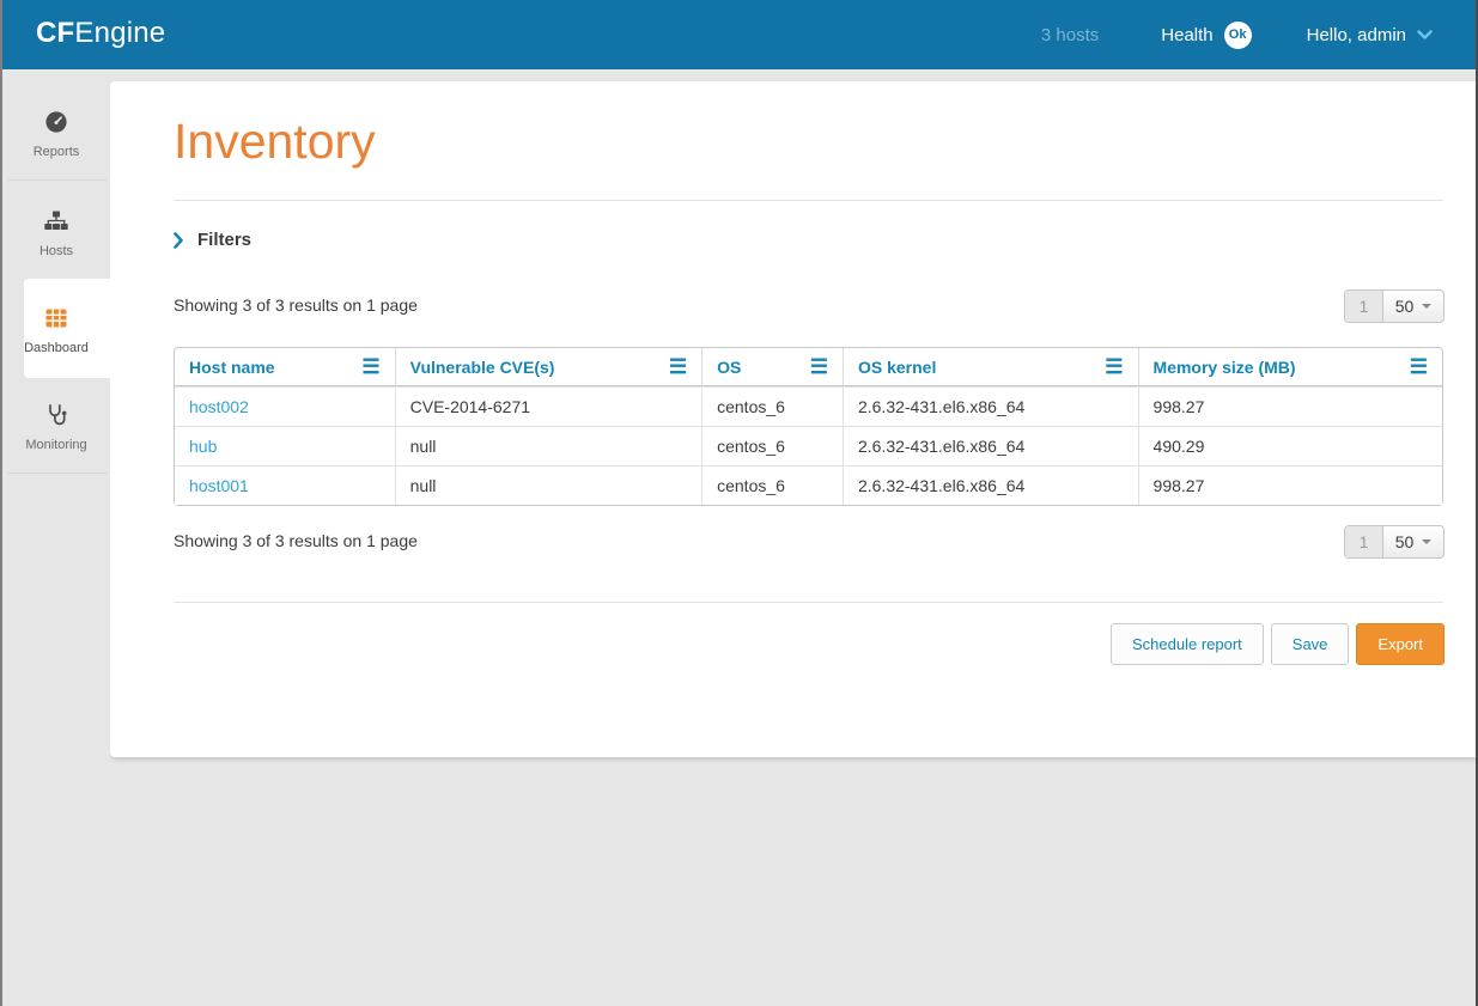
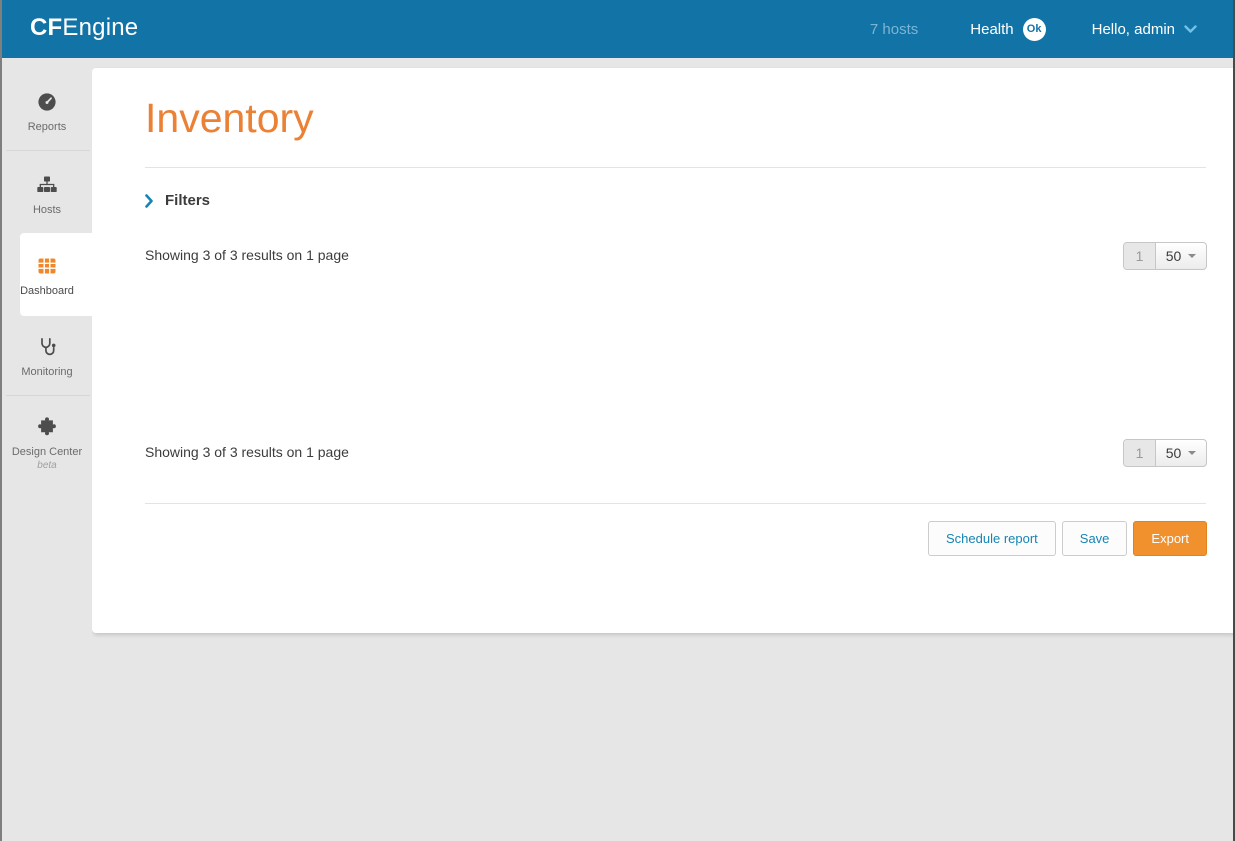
  CFEngine
- 3 hosts
+ 7 hosts
  Health
  Ok
  Hello, admin
  Reports
  Hosts
  Dashboard
  Monitoring
+ Design Center
+ beta
  Inventory
  Filters
  Showing 3 of 3 results on 1 page
  1
  50
- Host name ☰	Vulnerable CVE(s) ☰	OS ☰	OS kernel ☰	Memory size (MB) ☰
- host002	CVE-2014-6271	centos_6	2.6.32-431.el6.x86_64	998.27
- hub	null	centos_6	2.6.32-431.el6.x86_64	490.29
- host001	null	centos_6	2.6.32-431.el6.x86_64	998.27
  Showing 3 of 3 results on 1 page
  1
  50
  Schedule report
  Save
  Export
